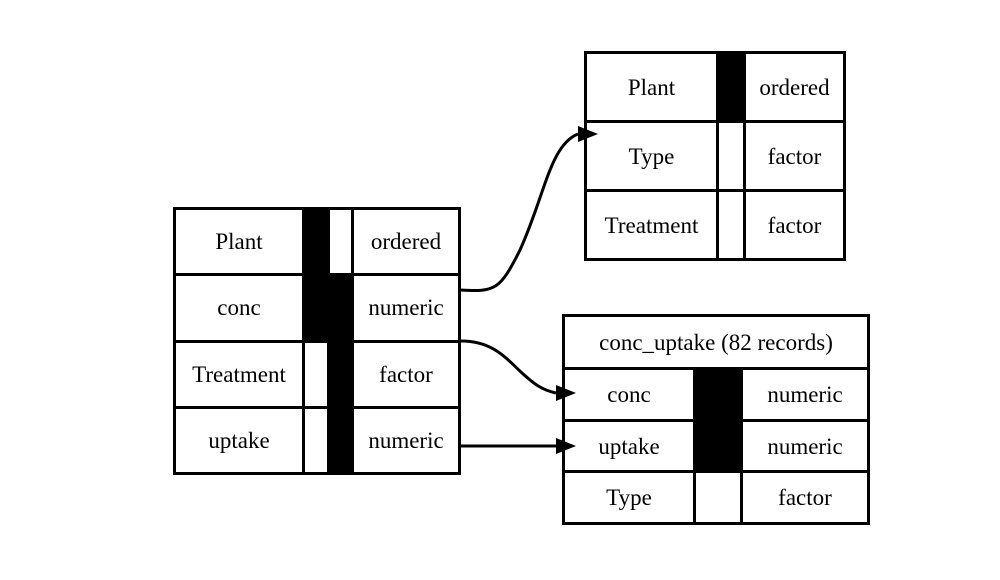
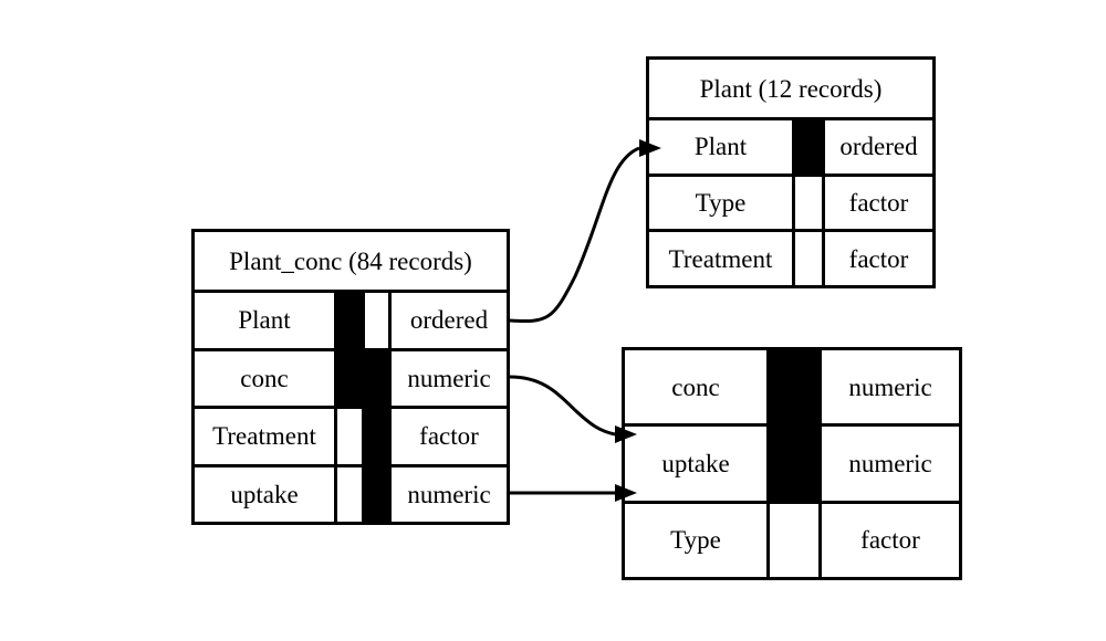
+ Plant_conc (84 records)
  Plant
  ordered
  conc
  numeric
  Treatment
  factor
  uptake
  numeric
+ Plant (12 records)
  Plant
  ordered
  Type
  factor
  Treatment
  factor
- conc_uptake (82 records)
  conc
  numeric
  uptake
  numeric
  Type
  factor
